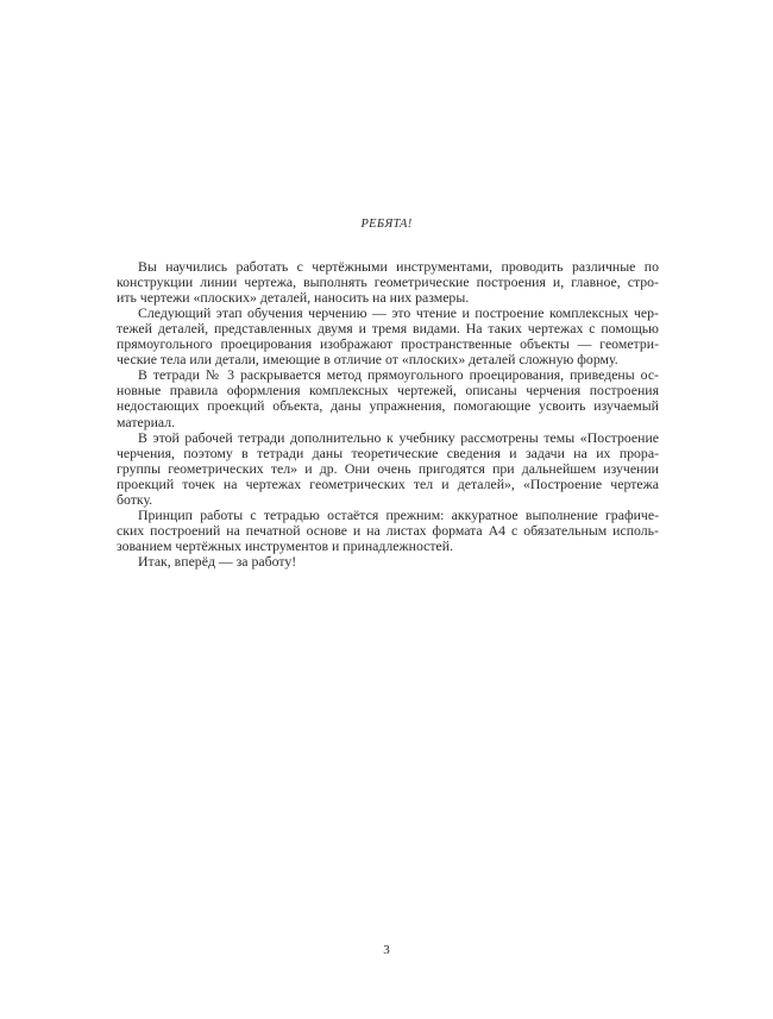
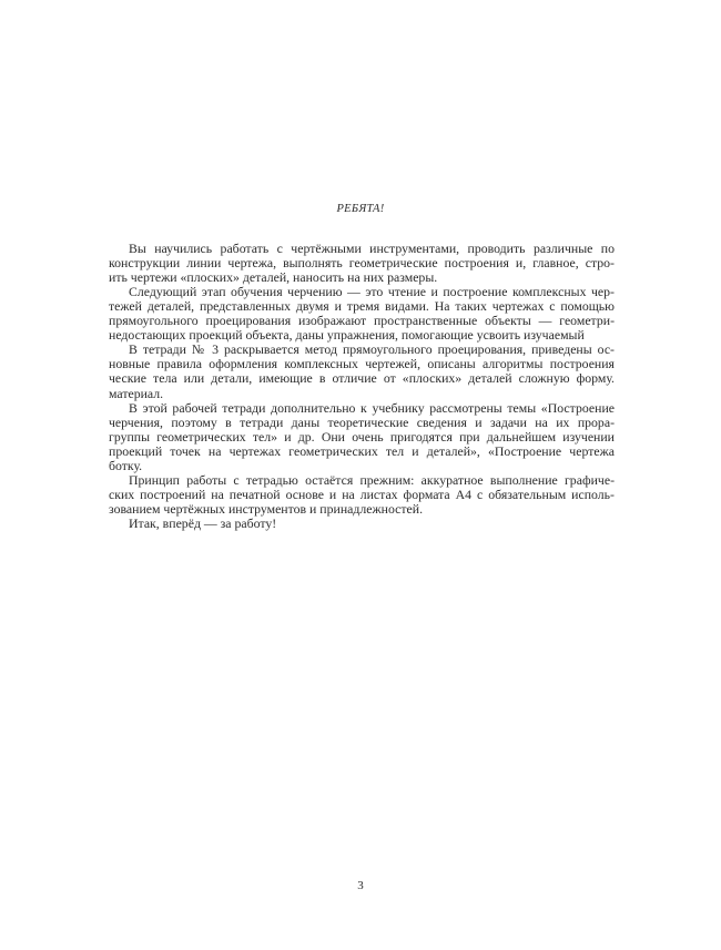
  РЕБЯТА!
  Вы научились работать с чертёжными инструментами, проводить различные по
  конструкции линии чертежа, выполнять геометрические построения и, главное, стро-
  ить чертежи «плоских» деталей, наносить на них размеры.
  Следующий этап обучения черчению — это чтение и построение комплексных чер-
  тежей деталей, представленных двумя и тремя видами. На таких чертежах с помощью
  прямоугольного проецирования изображают пространственные объекты — геометри-
- ческие тела или детали, имеющие в отличие от «плоских» деталей сложную форму.
+ недостающих проекций объекта, даны упражнения, помогающие усвоить изучаемый
  В тетради № 3 раскрывается метод прямоугольного проецирования, приведены ос-
- новные правила оформления комплексных чертежей, описаны черчения построения
+ новные правила оформления комплексных чертежей, описаны алгоритмы построения
- недостающих проекций объекта, даны упражнения, помогающие усвоить изучаемый
+ ческие тела или детали, имеющие в отличие от «плоских» деталей сложную форму.
  материал.
  В этой рабочей тетради дополнительно к учебнику рассмотрены темы «Построение
  черчения, поэтому в тетради даны теоретические сведения и задачи на их прора-
  группы геометрических тел» и др. Они очень пригодятся при дальнейшем изучении
  проекций точек на чертежах геометрических тел и деталей», «Построение чертежа
  ботку.
  Принцип работы с тетрадью остаётся прежним: аккуратное выполнение графиче-
  ских построений на печатной основе и на листах формата А4 с обязательным исполь-
  зованием чертёжных инструментов и принадлежностей.
  Итак, вперёд — за работу!
  3
